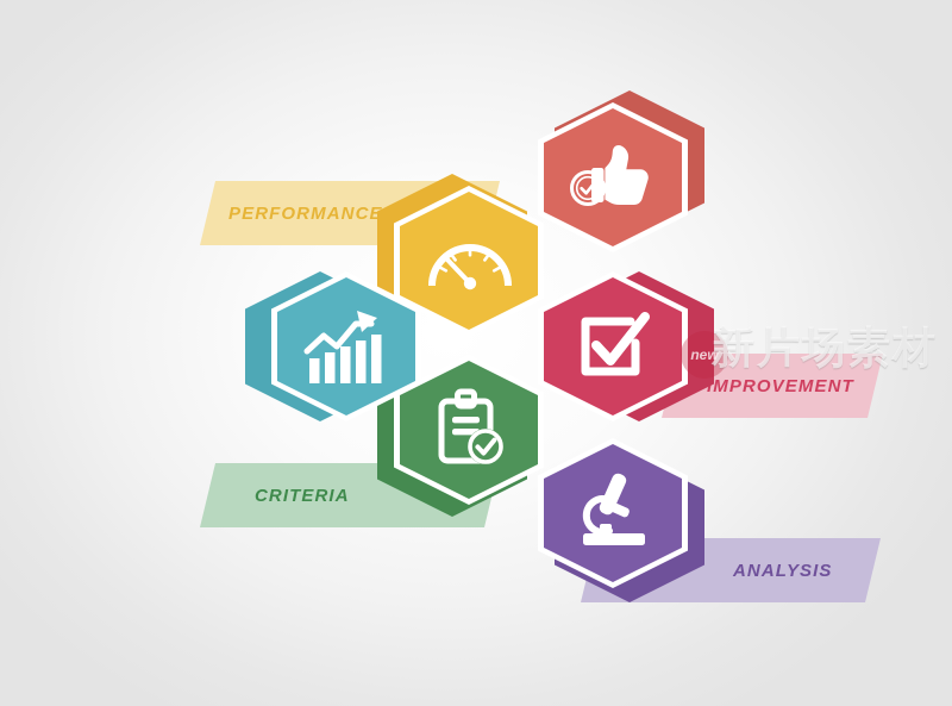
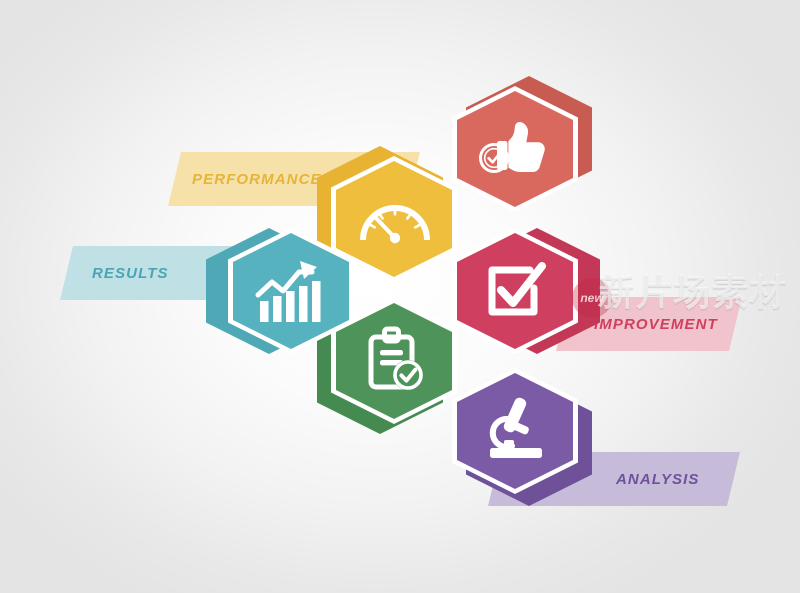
  PERFORMANCE
+ RESULTS
  MPROVEMENT
- CRITERIA
  ANALYSIS
  new
  新片场素材
